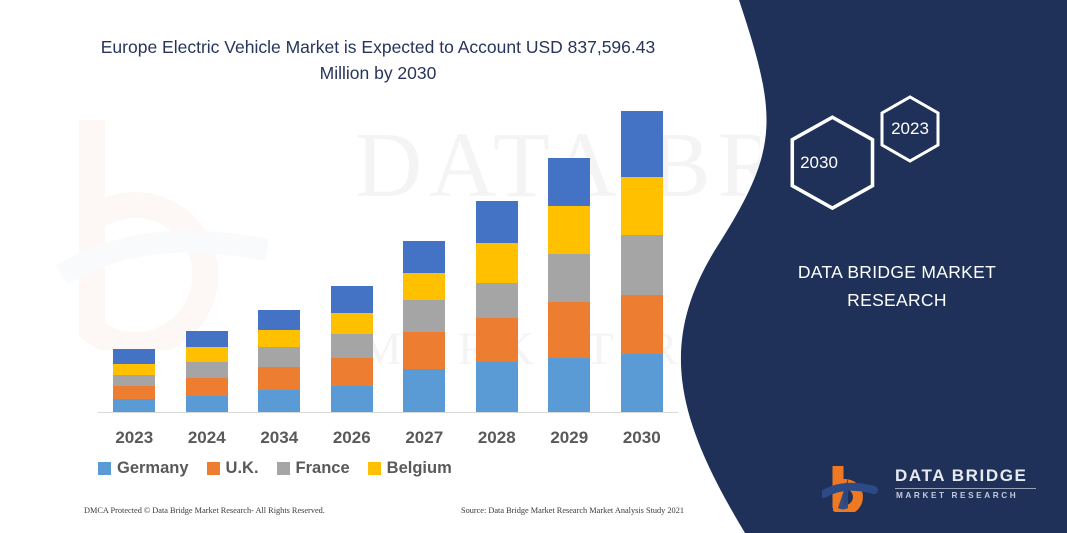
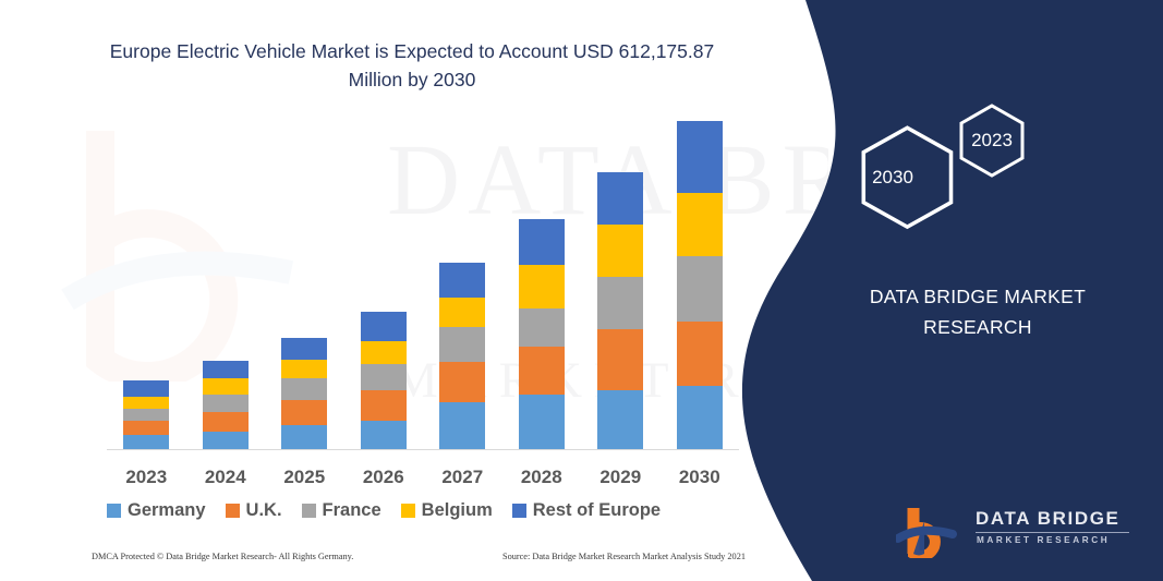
- Europe Electric Vehicle Market is Expected to Account USD 837,596.43 Million by 2030
+ Europe Electric Vehicle Market is Expected to Account USD 612,175.87 Million by 2030
  2023
  2024
- 2034
+ 2025
  2026
  2027
  2028
  2029
  2030
  Germany
  U.K.
  France
  Belgium
+ Rest of Europe
- DMCA Protected © Data Bridge Market Research- All Rights Reserved.
+ DMCA Protected © Data Bridge Market Research- All Rights Germany.
  Source: Data Bridge Market Research Market Analysis Study 2021
  2030
  2023
  DATA BRIDGE MARKET RESEARCH
  DATA BRIDGE
  MARKET RESEARCH
